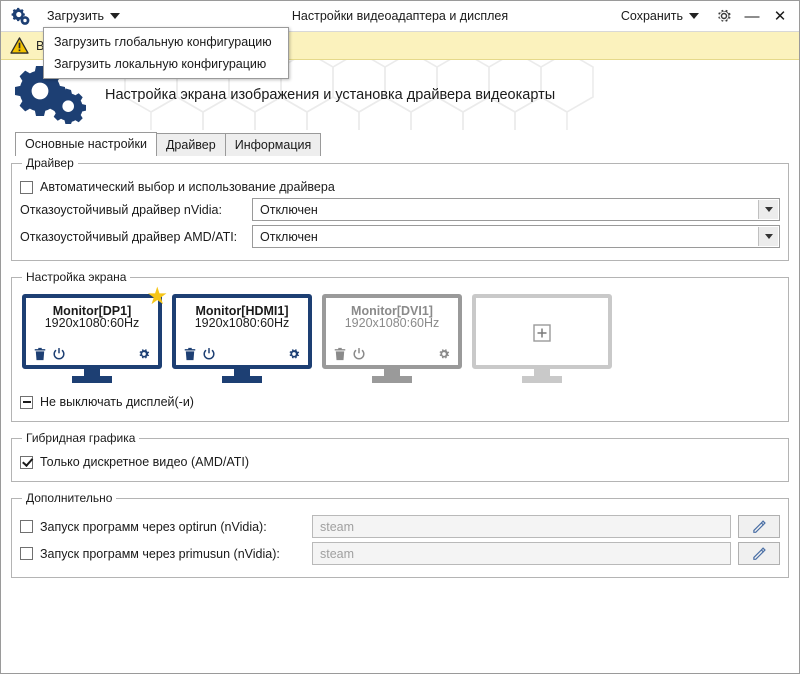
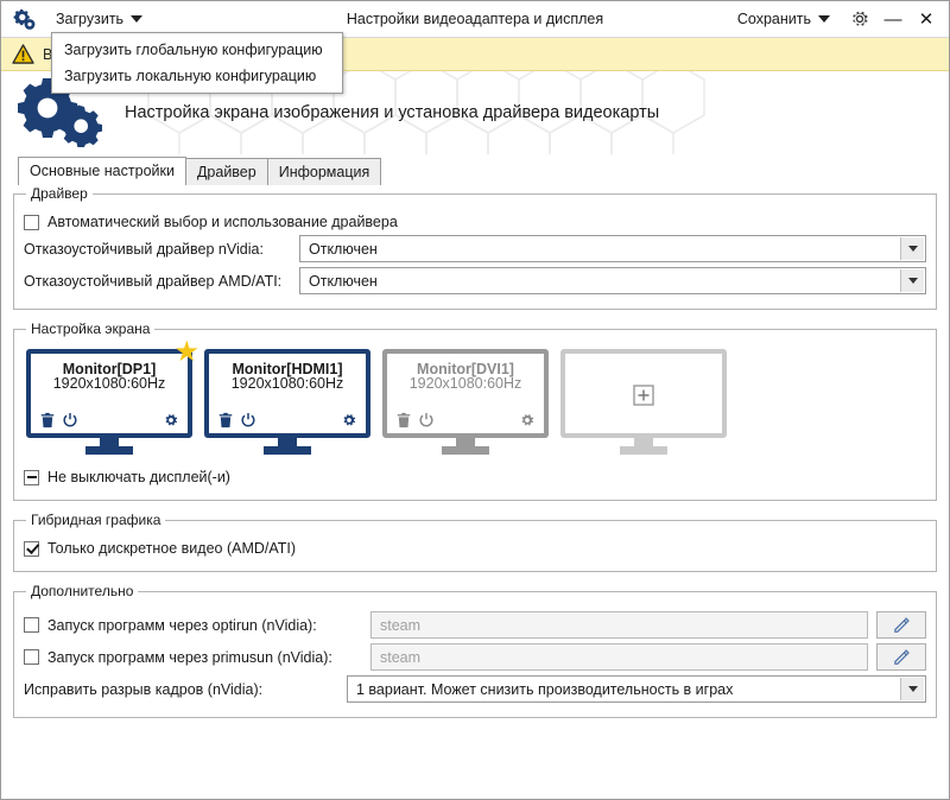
  Загрузить
  Настройки видеоадаптера и дисплея
  Сохранить
  —
  ✕
  Загрузить глобальную конфигурацию
  Загрузить локальную конфигурацию
  В
  Настройка экрана изображения и установка драйвера видеокарты
  Основные настройки
  Драйвер
  Информация
  Драйвер
  Автоматический выбор и использование драйвера
  Отказоустойчивый драйвер nVidia:
  Отключен
  Отказоустойчивый драйвер AMD/ATI:
  Отключен
  Настройка экрана
  ★
  Monitor[DP1]
  1920x1080:60Hz
  Monitor[HDMI1]
  1920x1080:60Hz
  Monitor[DVI1]
  1920x1080:60Hz
  Не выключать дисплей(-и)
  Гибридная графика
  Только дискретное видео (AMD/ATI)
  Дополнительно
  Запуск программ через optirun (nVidia):
  steam
  Запуск программ через primusun (nVidia):
  steam
+ Исправить разрыв кадров (nVidia):
+ 1 вариант. Может снизить производительность в играх
